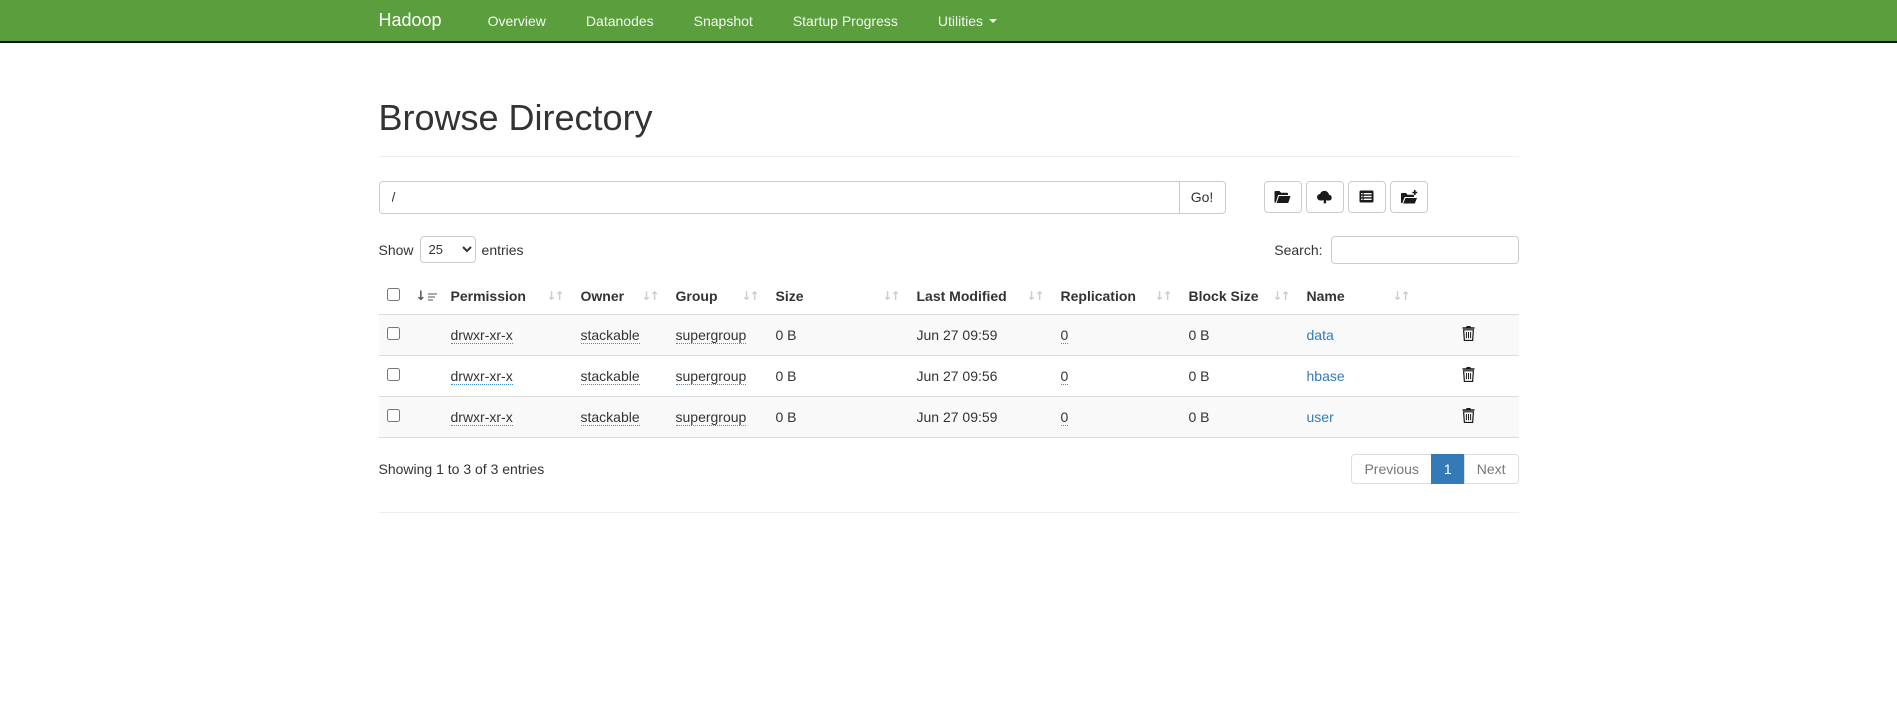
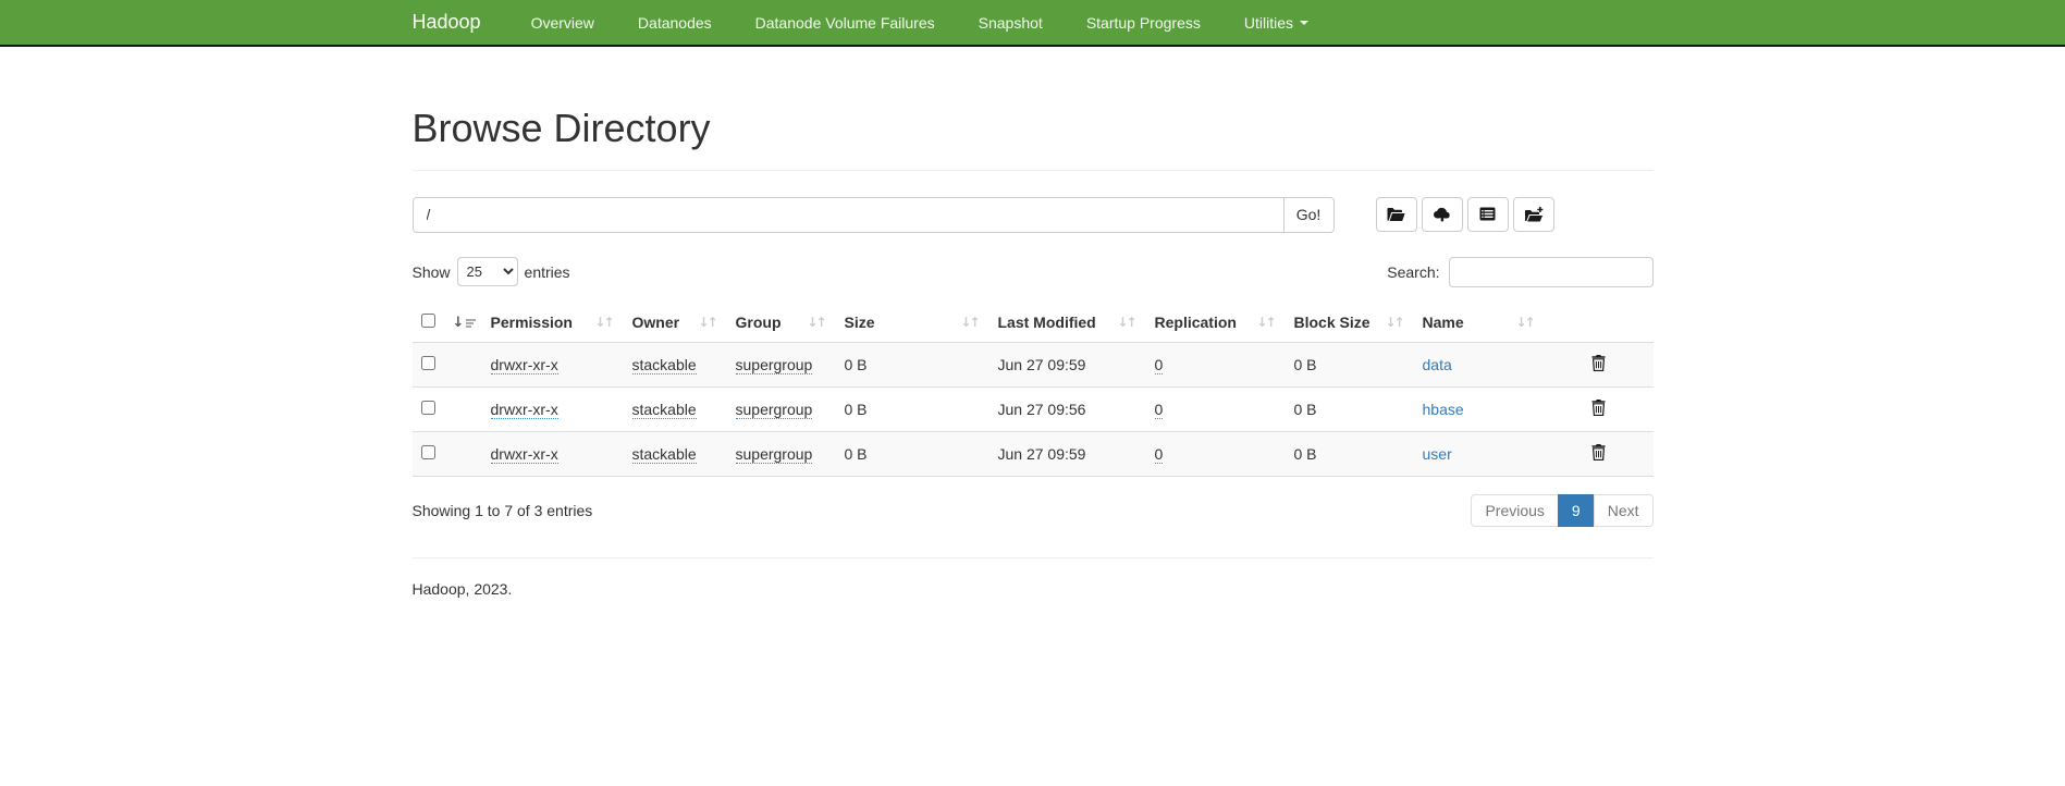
  Hadoop
  Overview
  Datanodes
+ Datanode Volume Failures
  Snapshot
  Startup Progress
  Utilities
  Browse Directory
  /
  Go!
  Show
  25
  entries
  Search:
  ↓	Permission ↓↑	Owner ↓↑	Group ↓↑	Size ↓↑	Last Modified ↓↑	Replication ↓↑	Block Size ↓↑	Name ↓↑
  	drwxr-xr-x	stackable	supergroup	0 B	Jun 27 09:59	0	0 B	data
  	drwxr-xr-x	stackable	supergroup	0 B	Jun 27 09:56	0	0 B	hbase
  	drwxr-xr-x	stackable	supergroup	0 B	Jun 27 09:59	0	0 B	user
- Showing 1 to 3 of 3 entries
+ Showing 1 to 7 of 3 entries
  Previous
- 1
+ 9
  Next
+ Hadoop, 2023.
